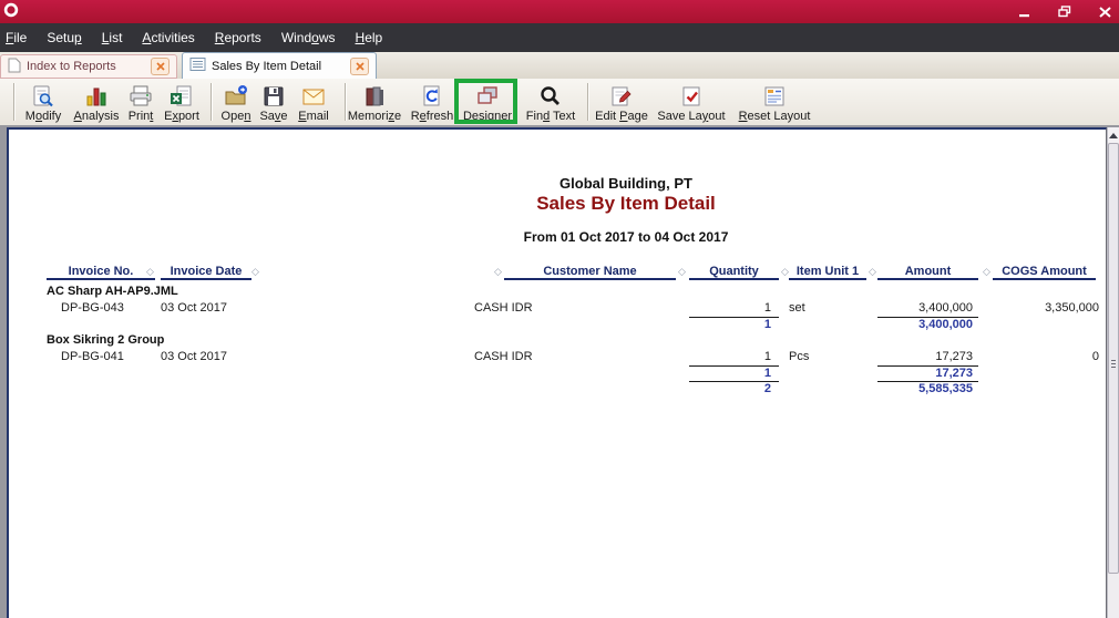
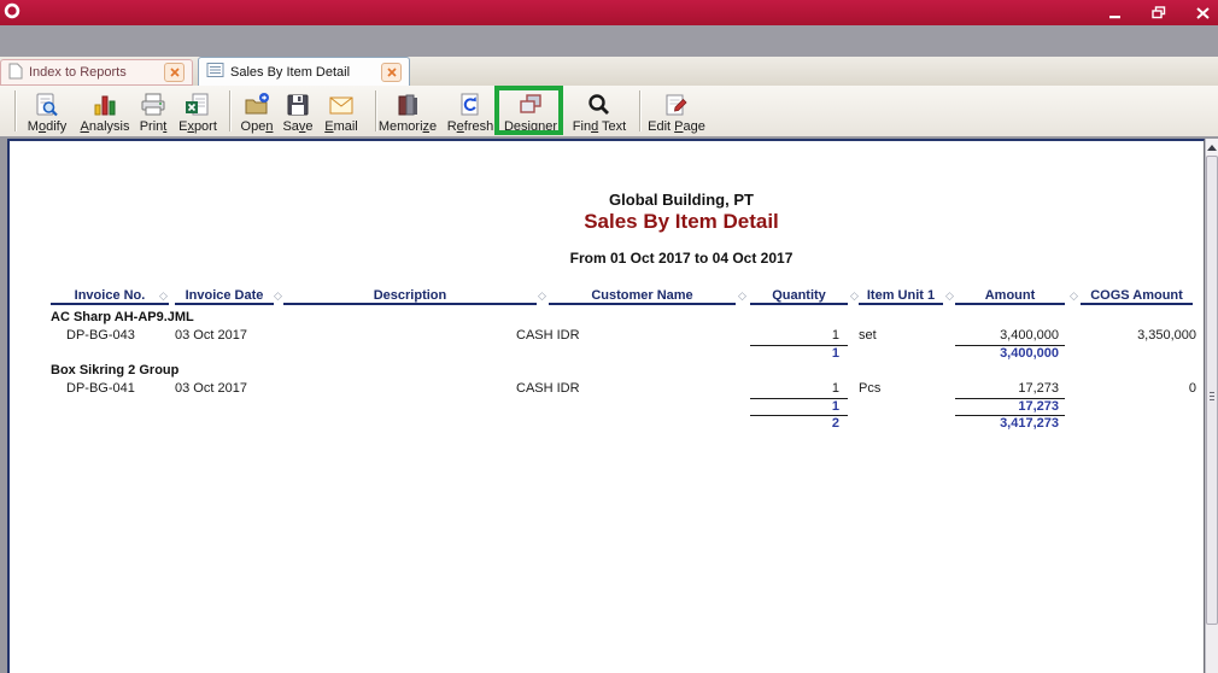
- File
- Setup
- List
- Activities
- Reports
- Windows
- Help
  Index to Reports
  Sales By Item Detail
  Modify
  Analysis
  Print
  Export
  Open
  Save
  Email
  Memorize
  Refresh
  Designer
  Find Text
  Edit Page
- Save Layout
- Reset Layout
  Global Building, PT
  Sales By Item Detail
  From 01 Oct 2017 to 04 Oct 2017
  Invoice No.
  Invoice Date
+ Description
  Customer Name
  Quantity
  Item Unit 1
  Amount
  COGS Amount
  ◇
  ◇
  ◇
  ◇
  ◇
  ◇
  ◇
  AC Sharp AH-AP9.JML
  DP-BG-043
  03 Oct 2017
  CASH IDR
  1
  set
  3,400,000
  3,350,000
  1
  3,400,000
  Box Sikring 2 Group
  DP-BG-041
  03 Oct 2017
  CASH IDR
  1
  Pcs
  17,273
  0
  1
  17,273
  2
- 5,585,335
+ 3,417,273
